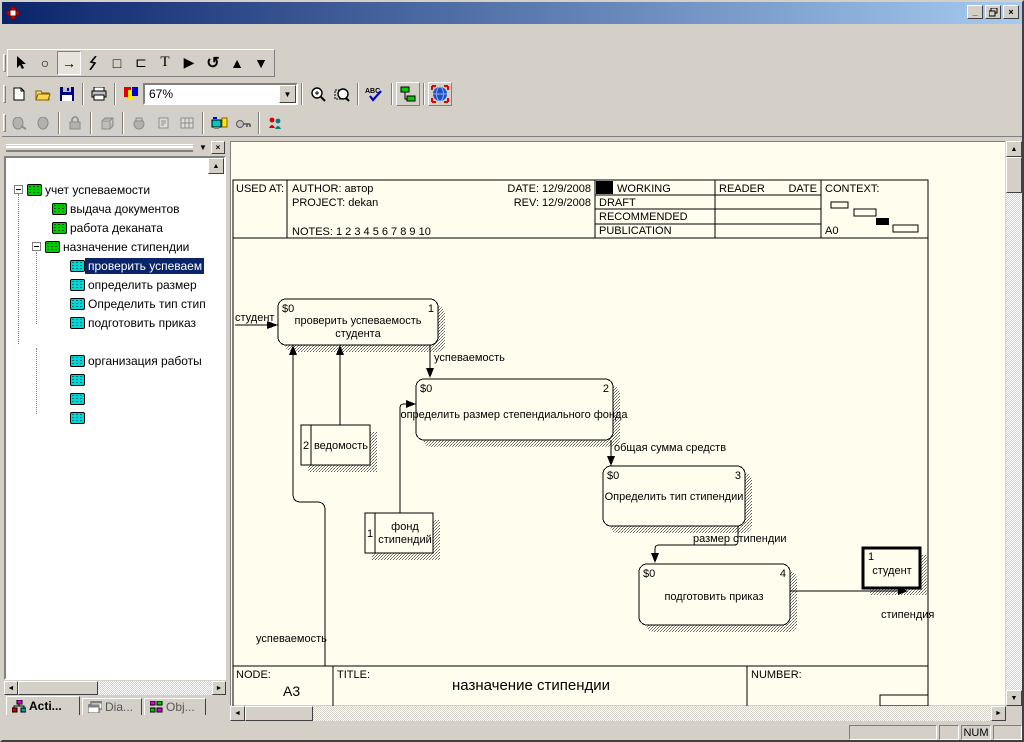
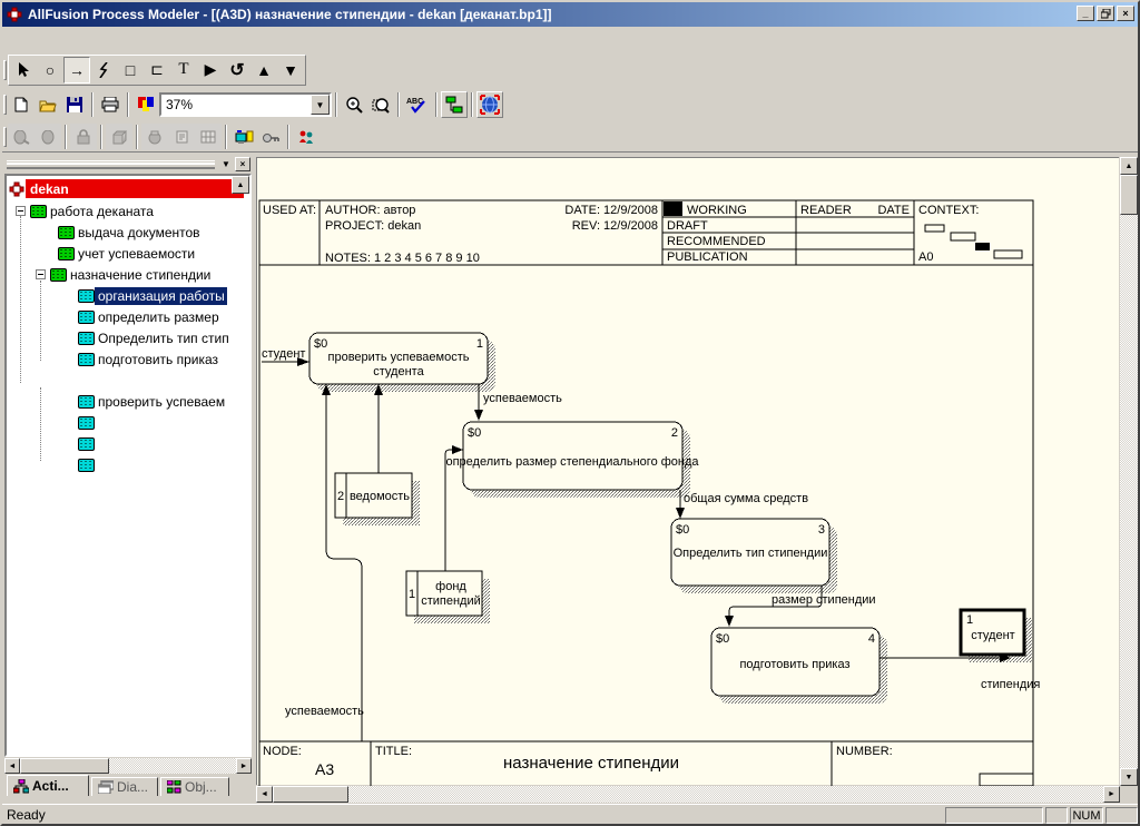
+ AllFusion Process Modeler - [(A3D) назначение стипендии - dekan [деканат.bp1]]
  _
  ×
  ○
  →
  □
  ⊏
  T
  ▶
  ↺
  ▲
  ▼
- 67%
+ 37%
  ▼
  ▼
  ×
+ dekan
- учет успеваемости
+ работа деканата
  выдача документов
- работа деканата
+ учет успеваемости
  назначение стипендии
- проверить успеваем
+ организация работы
  определить размер
  Определить тип стип
  подготовить приказ
- организация работы
+ проверить успеваем
  Acti...
  Dia...
  Obj...
  USED AT:
  AUTHOR: автор
  PROJECT: dekan
  DATE: 12/9/2008
  REV: 12/9/2008
  NOTES: 1 2 3 4 5 6 7 8 9 10
  WORKING
  DRAFT
  RECOMMENDED
  PUBLICATION
  READER
  DATE
  CONTEXT:
  A0
  студент
  успеваемость
  общая сумма средств
  размер стипендии
  стипендия
  успеваемость
  $0
  1
  проверить успеваемость
  студента
  $0
  2
  определить размер степендиального фонда
  $0
  3
  Определить тип стипендии
  $0
  4
  подготовить приказ
  2
  ведомость
  1
  фонд
  стипендий
  1
  студент
  NODE:
  A3
  TITLE:
  назначение стипендии
  NUMBER:
+ Ready
  NUM
